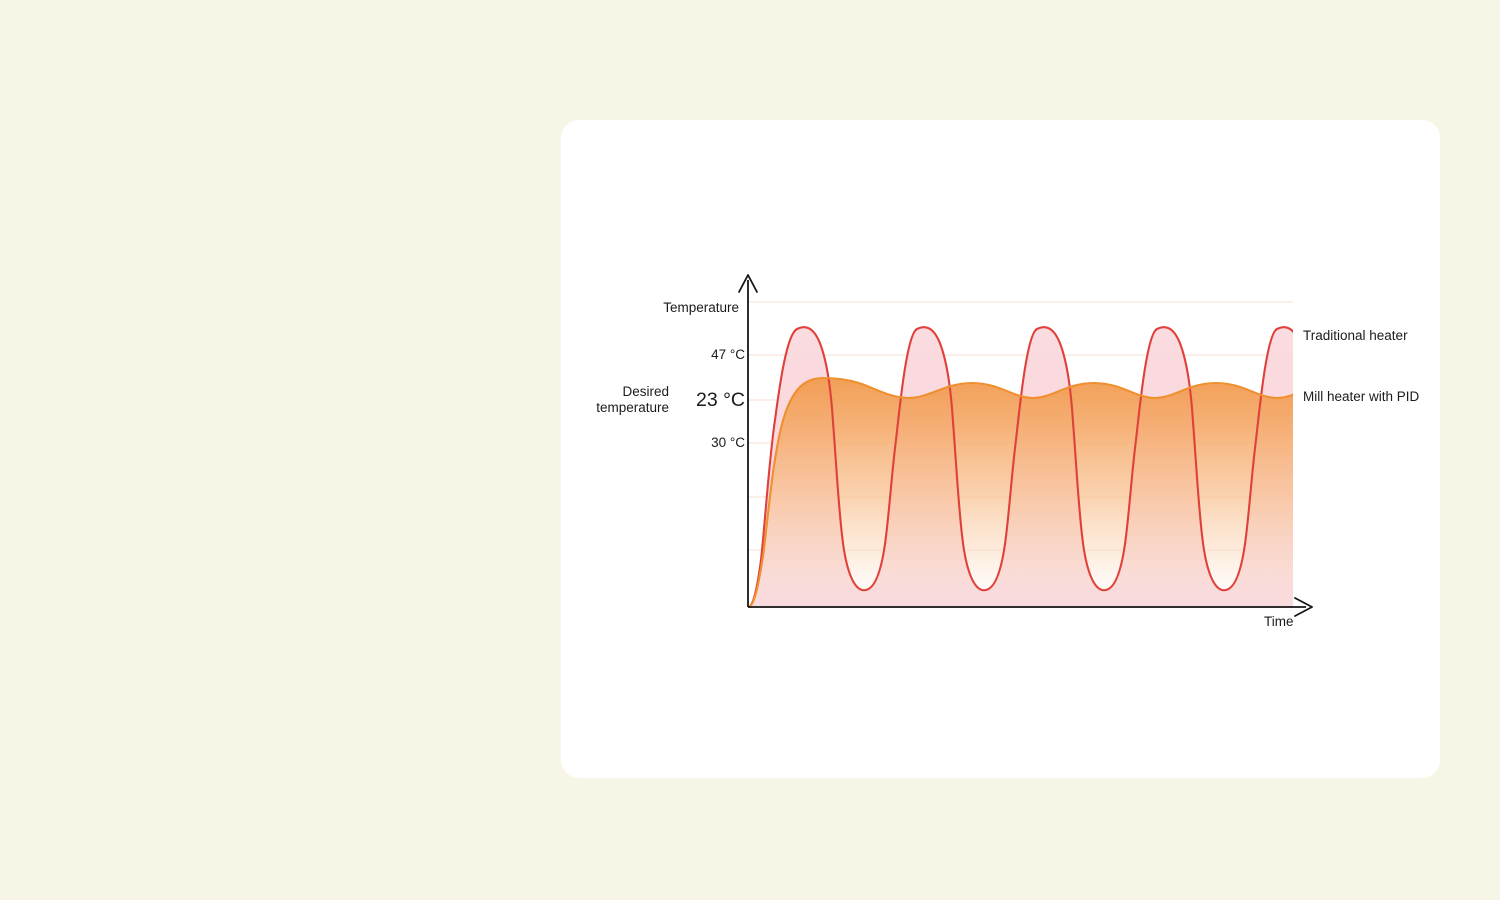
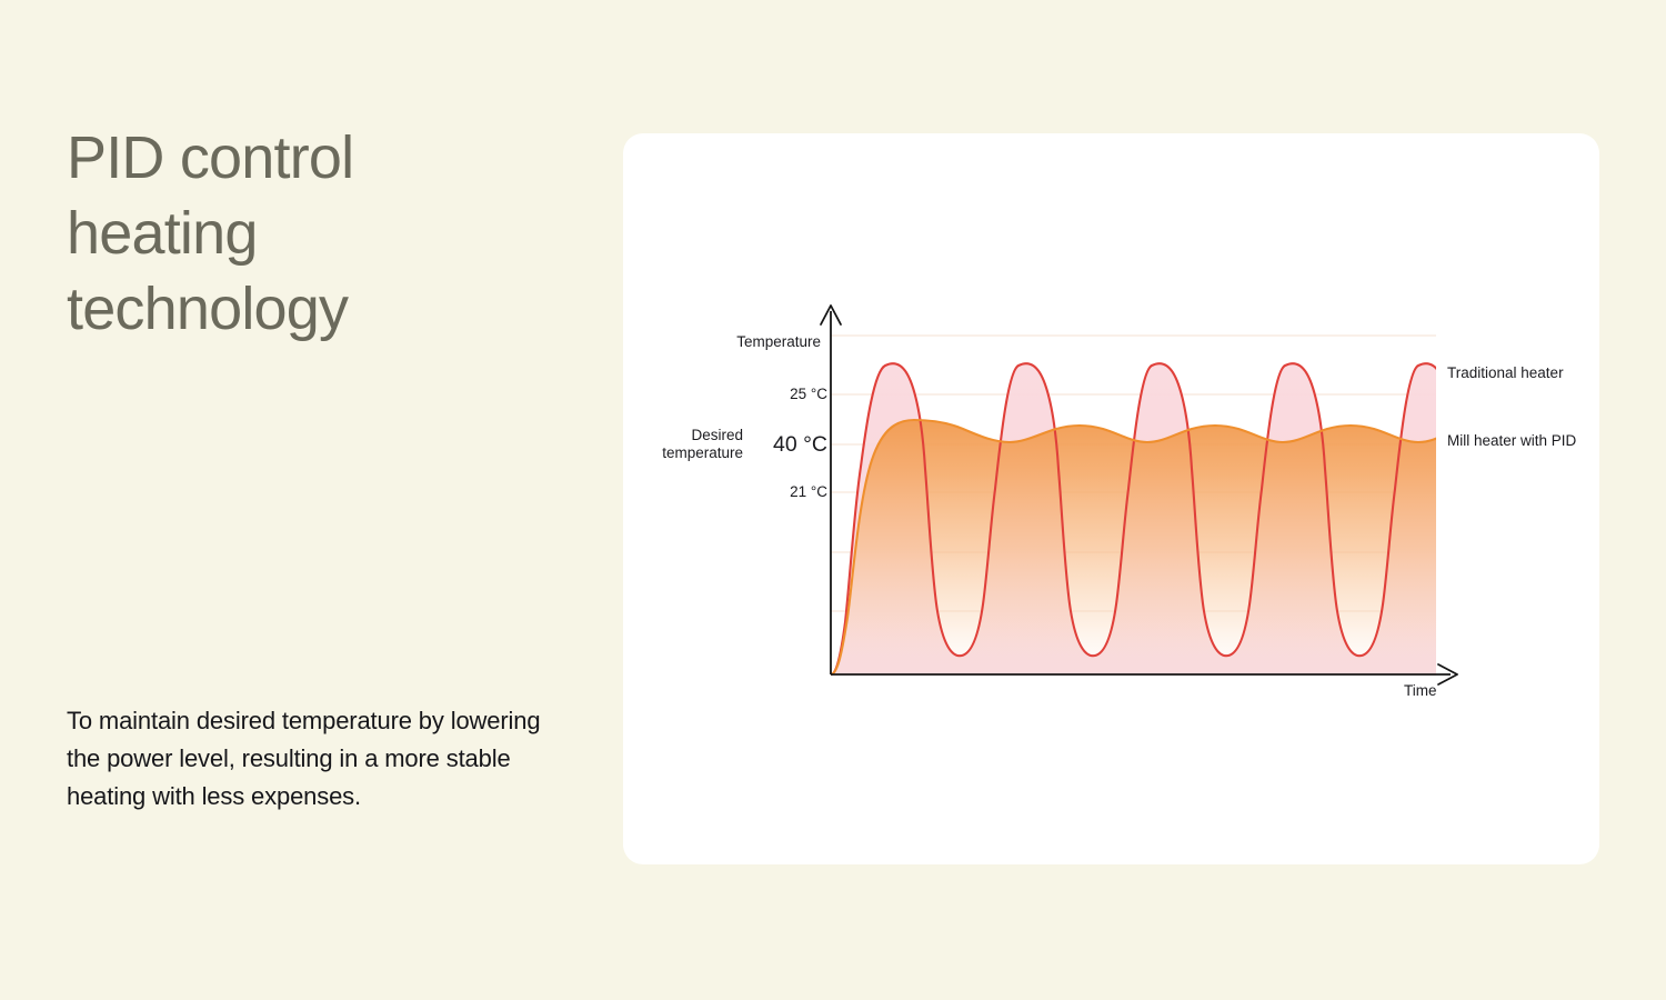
+ PID control heating technology
+ To maintain desired temperature by lowering the power level, resulting in a more stable heating with less expenses.
  Temperature
  Time
- 47 °C
+ 25 °C
  Desired temperature
- 23 °C
+ 40 °C
- 30 °C
+ 21 °C
  Traditional heater
  Mill heater with PID
